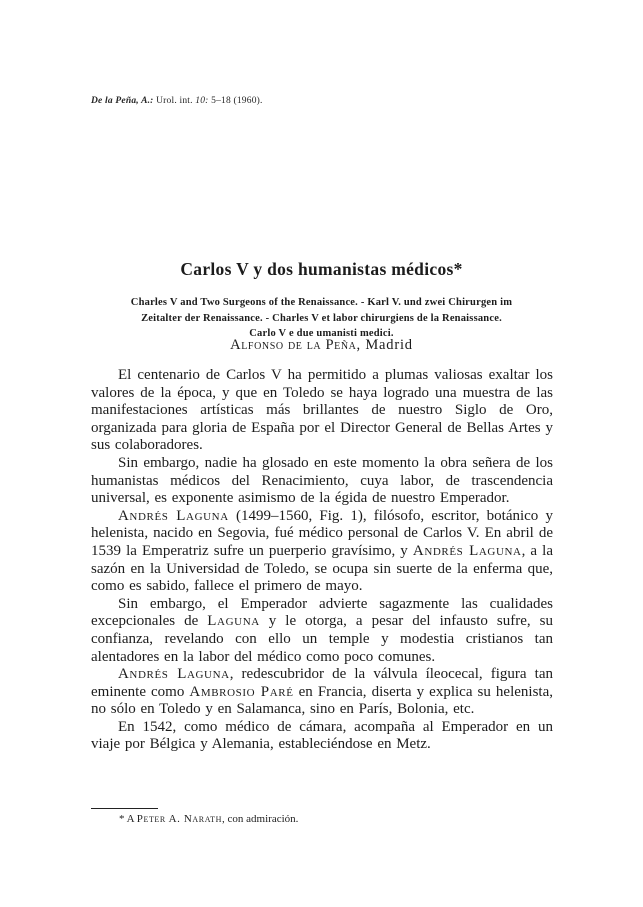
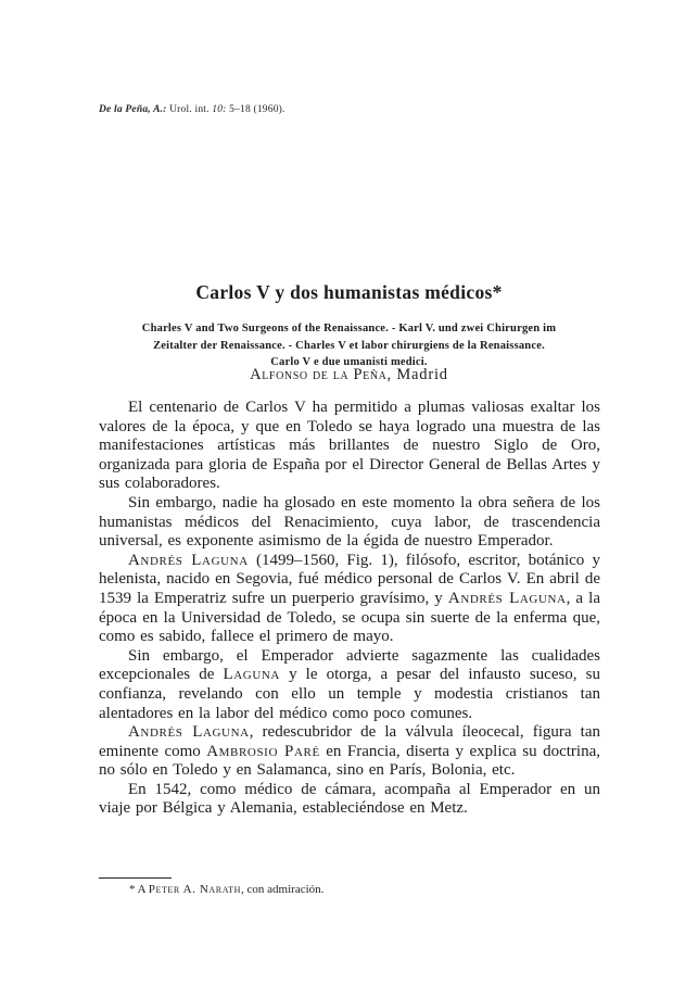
  De la Peña, A.: Urol. int. 10: 5–18 (1960).
  Carlos V y dos humanistas médicos*
  Charles V and Two Surgeons of the Renaissance. - Karl V. und zwei Chirurgen im
  Zeitalter der Renaissance. - Charles V et labor chirurgiens de la Renaissance.
  Carlo V e due umanisti medici.
  Alfonso de la Peña, Madrid
  El centenario de Carlos V ha permitido a plumas valiosas exaltar los valores de la época, y que en Toledo se haya logrado una muestra de las manifestaciones artísticas más brillantes de nuestro Siglo de Oro, organizada para gloria de España por el Director General de Bellas Artes y sus colaboradores.
  Sin embargo, nadie ha glosado en este momento la obra señera de los humanistas médicos del Renacimiento, cuya labor, de trascendencia universal, es exponente asimismo de la égida de nuestro Emperador.
- Andrés Laguna (1499–1560, Fig. 1), filósofo, escritor, botánico y helenista, nacido en Segovia, fué médico personal de Carlos V. En abril de 1539 la Emperatriz sufre un puerperio gravísimo, y Andrés Laguna, a la sazón en la Universidad de Toledo, se ocupa sin suerte de la enferma que, como es sabido, fallece el primero de mayo.
+ Andrés Laguna (1499–1560, Fig. 1), filósofo, escritor, botánico y helenista, nacido en Segovia, fué médico personal de Carlos V. En abril de 1539 la Emperatriz sufre un puerperio gravísimo, y Andrés Laguna, a la época en la Universidad de Toledo, se ocupa sin suerte de la enferma que, como es sabido, fallece el primero de mayo.
- Sin embargo, el Emperador advierte sagazmente las cualidades excepcionales de Laguna y le otorga, a pesar del infausto sufre, su confianza, revelando con ello un temple y modestia cristianos tan alentadores en la labor del médico como poco comunes.
+ Sin embargo, el Emperador advierte sagazmente las cualidades excepcionales de Laguna y le otorga, a pesar del infausto suceso, su confianza, revelando con ello un temple y modestia cristianos tan alentadores en la labor del médico como poco comunes.
- Andrés Laguna, redescubridor de la válvula íleocecal, figura tan eminente como Ambrosio Paré en Francia, diserta y explica su helenista, no sólo en Toledo y en Salamanca, sino en París, Bolonia, etc.
+ Andrés Laguna, redescubridor de la válvula íleocecal, figura tan eminente como Ambrosio Paré en Francia, diserta y explica su doctrina, no sólo en Toledo y en Salamanca, sino en París, Bolonia, etc.
  En 1542, como médico de cámara, acompaña al Emperador en un viaje por Bélgica y Alemania, estableciéndose en Metz.
  * A Peter A. Narath, con admiración.
